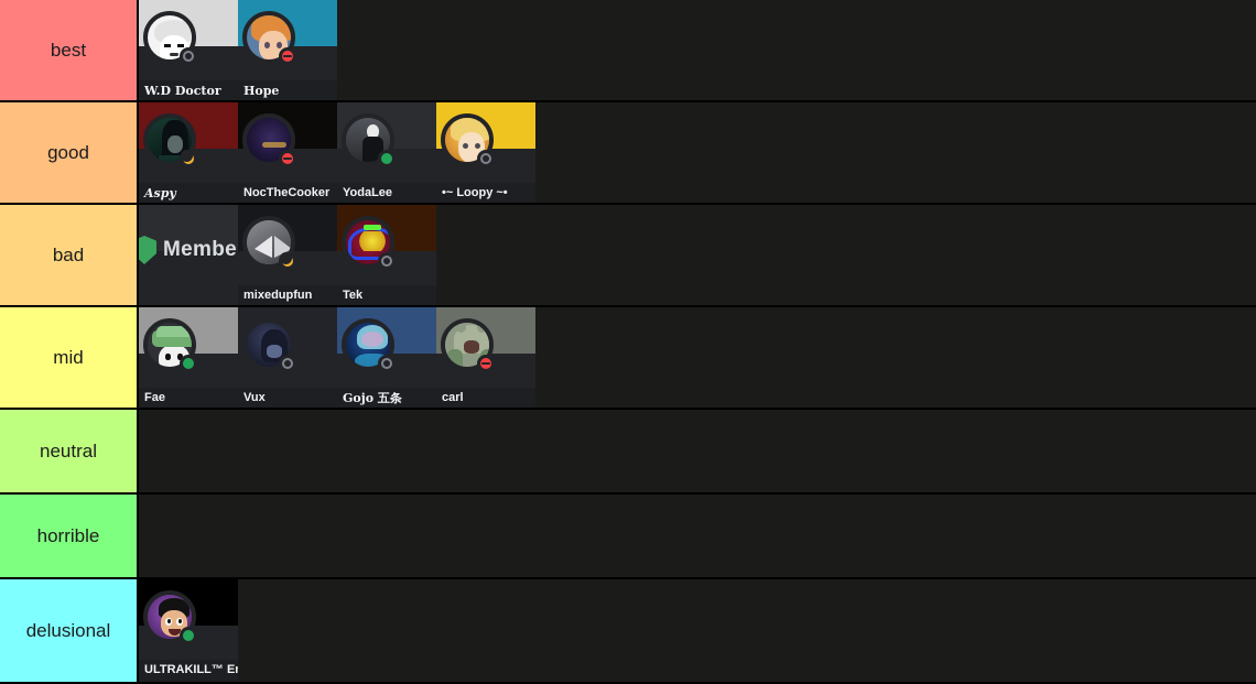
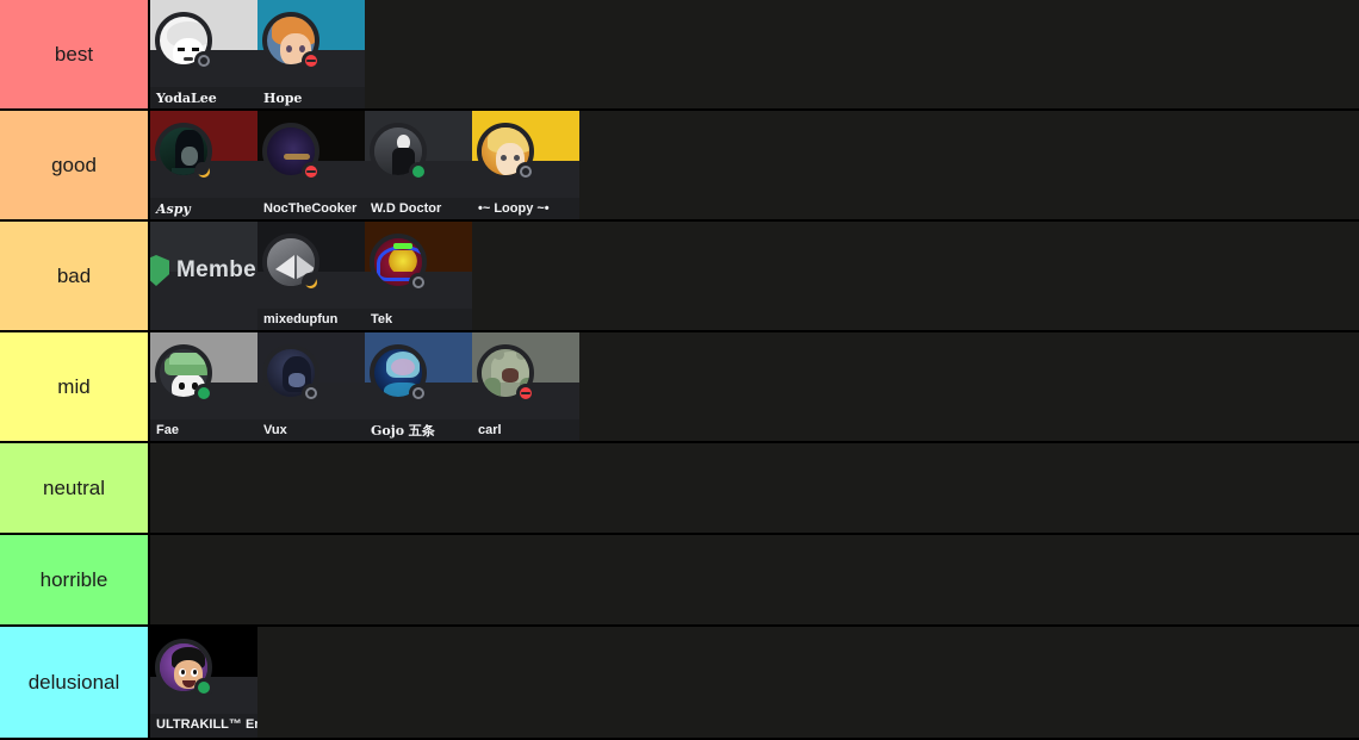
  best
- W.D Doctor
+ YodaLee
  Hope
  good
  Aspy
  NocTheCooker
- YodaLee
+ W.D Doctor
  •~ Loopy ~•
  bad
  Membe
  mixedupfun
  Tek
  mid
  Fae
  Vux
  Gojo 五条
  carl
  neutral
  horrible
  delusional
  ULTRAKILL™ E
